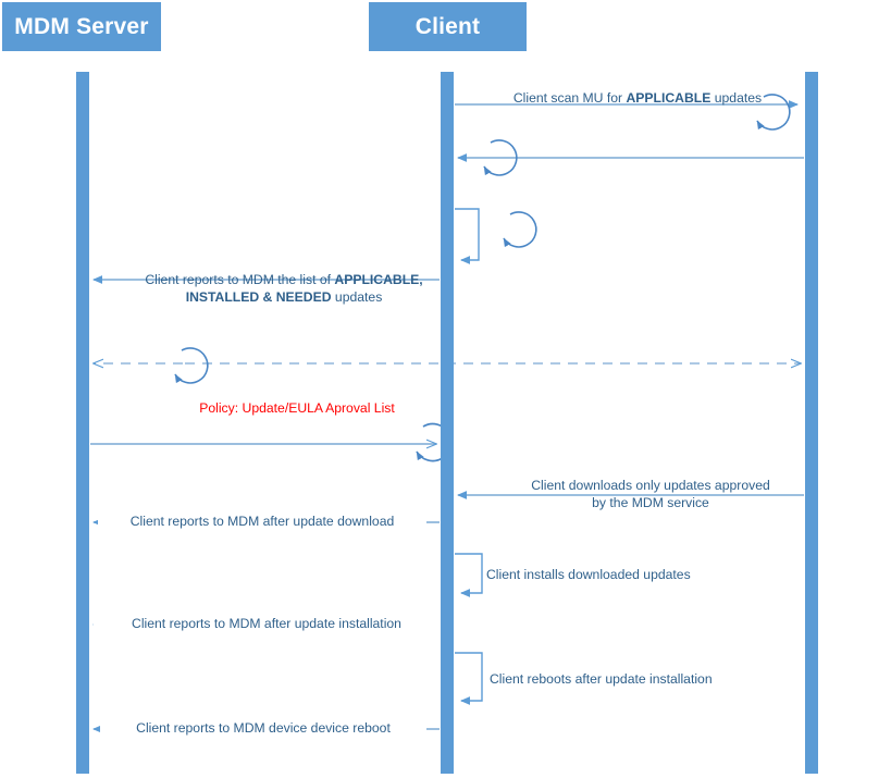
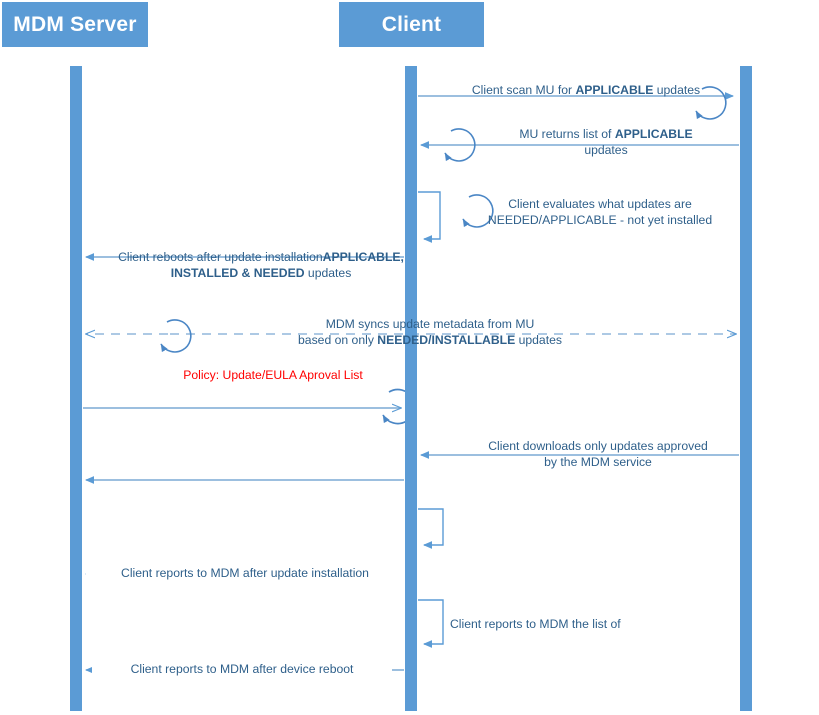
  MDM Server
  Client
  Client scan MU for APPLICABLE updates
+ MU returns list of APPLICABLE
+ updates
+ Client evaluates what updates are
+ NEEDED/APPLICABLE - not yet installed
- Client reports to MDM the list of APPLICABLE,
+ Client reboots after update installationAPPLICABLE,
  INSTALLED & NEEDED updates
+ MDM syncs update metadata from MU
+ based on only NEEDED/INSTALLABLE updates
  Policy: Update/EULA Aproval List
  Client downloads only updates approved
  by the MDM service
- Client reports to MDM after update download
- Client installs downloaded updates
  Client reports to MDM after update installation
- Client reboots after update installation
+ Client reports to MDM the list of
- Client reports to MDM device device reboot
+ Client reports to MDM after device reboot
